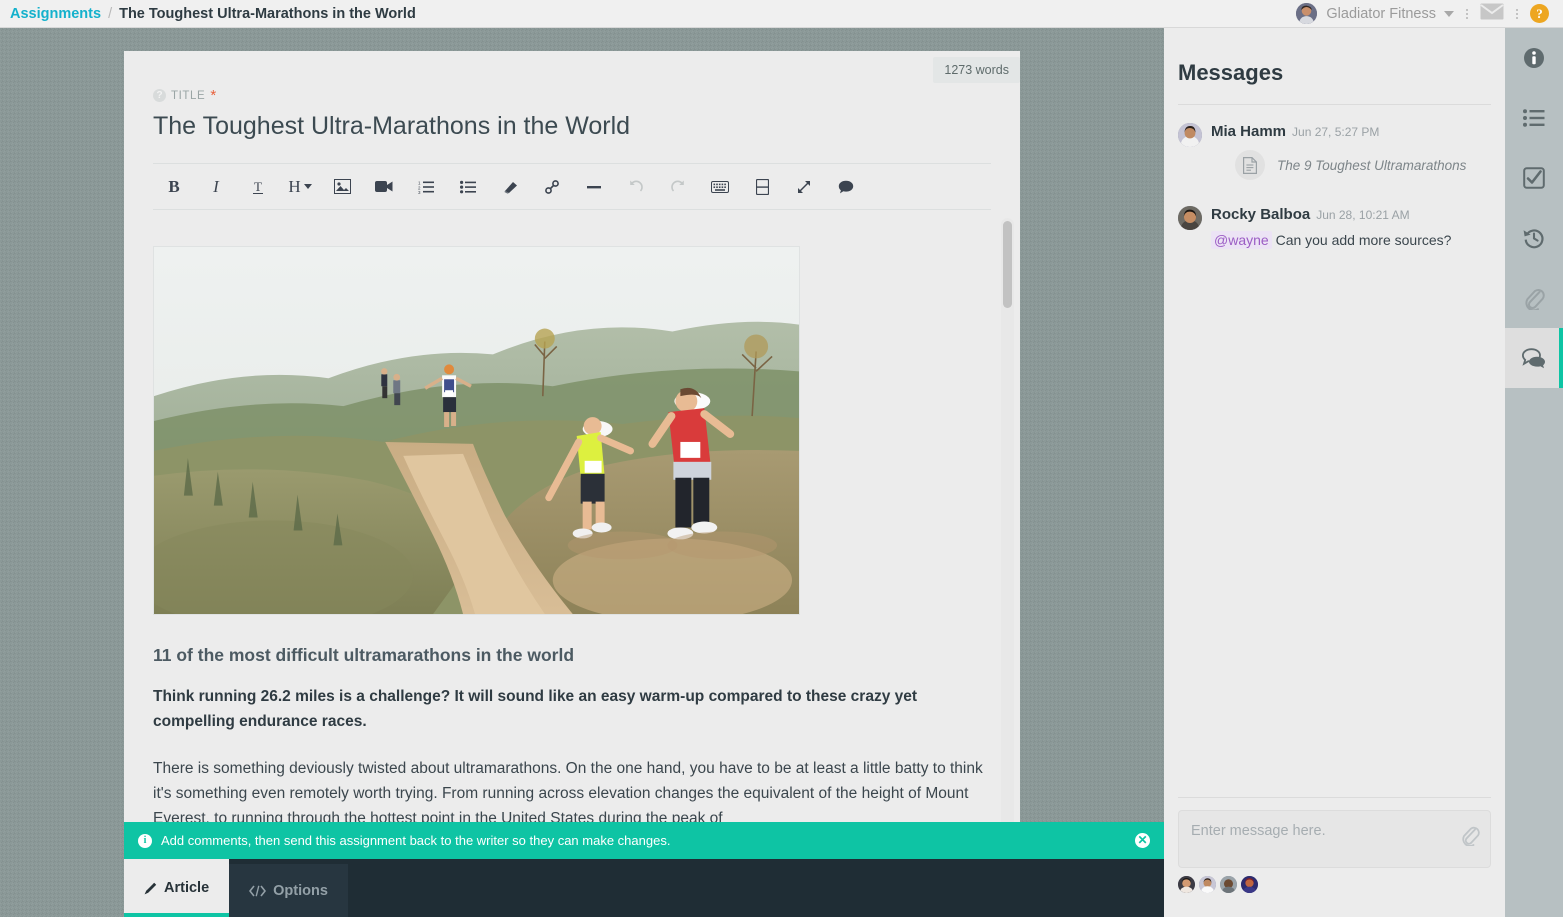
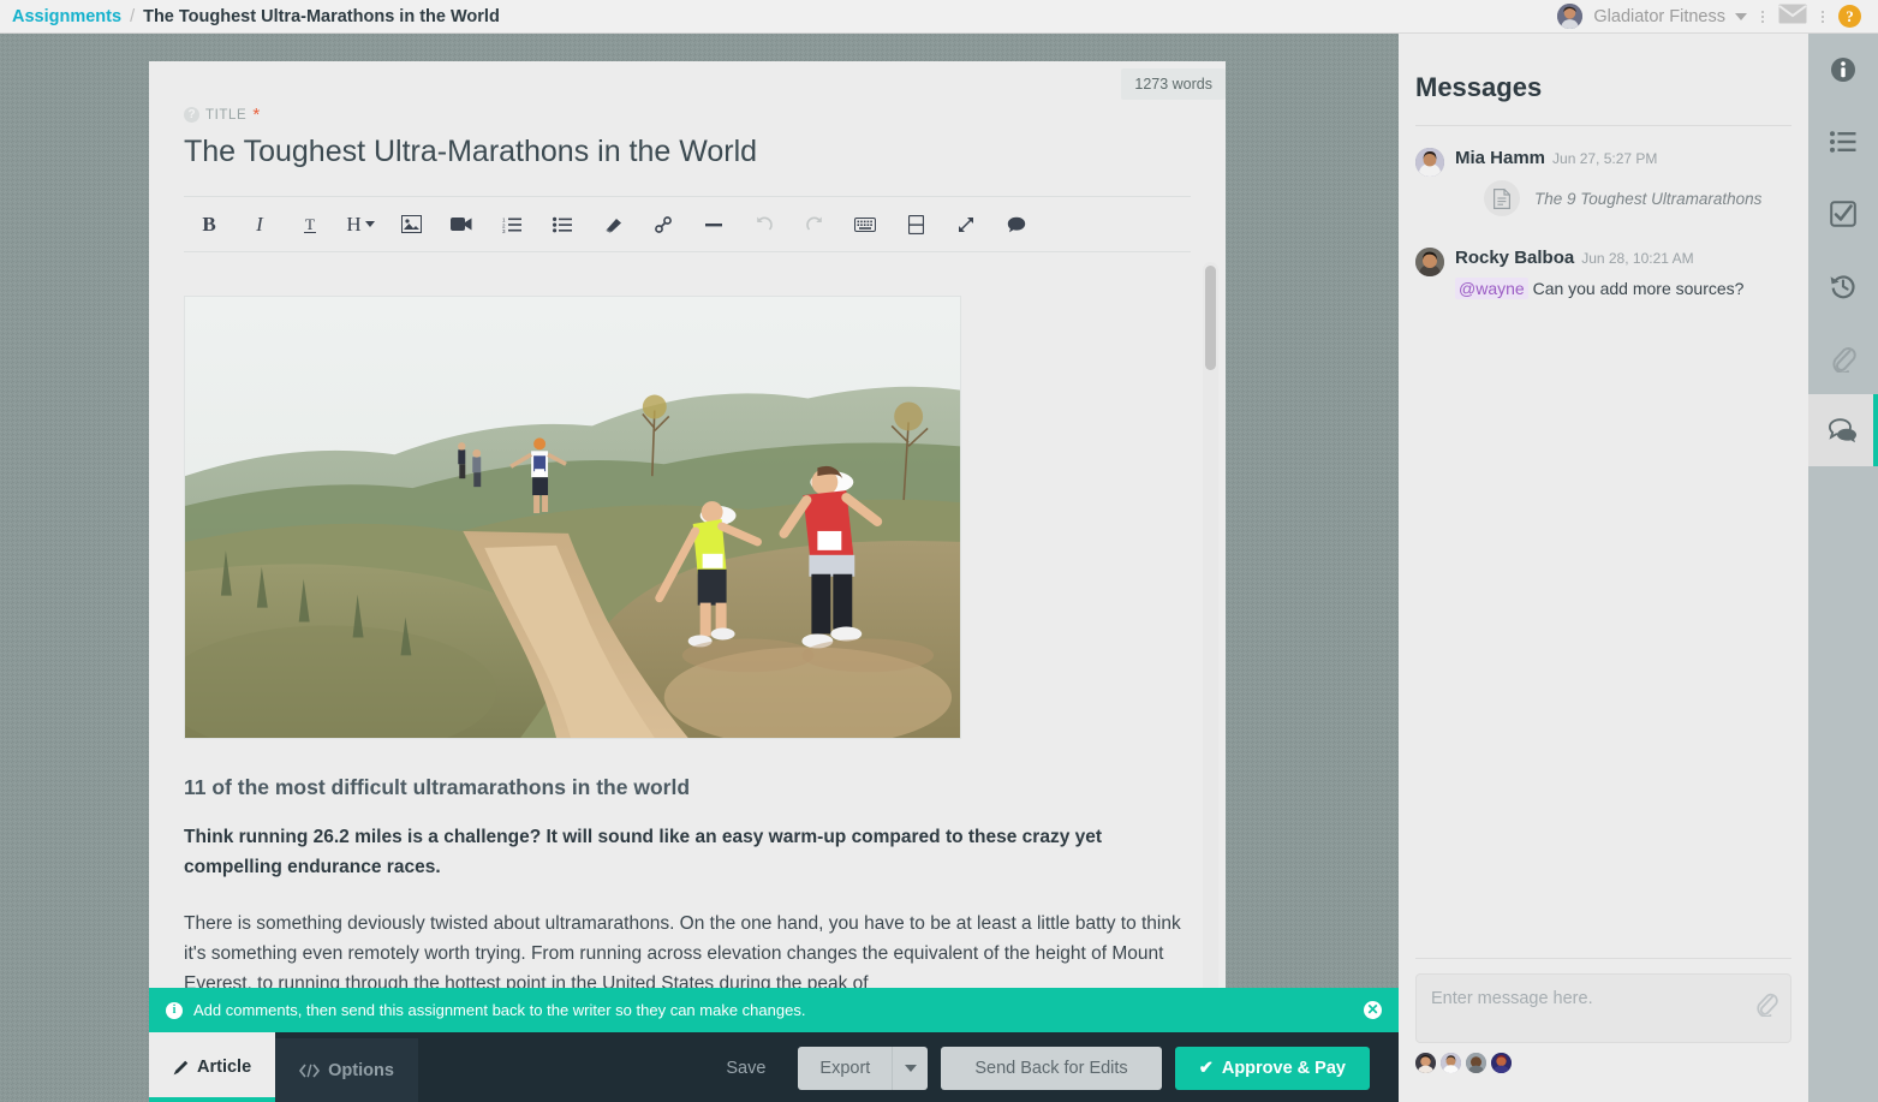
  Assignments
  /
  The Toughest Ultra-Marathons in the World
  Gladiator Fitness
  ?
  1273 words
  ?
  TITLE
  *
  The Toughest Ultra-Marathons in the World
  B
  I
  T
  H
  11 of the most difficult ultramarathons in the world
  Think running 26.2 miles is a challenge? It will sound like an easy warm-up compared to these crazy yet compelling endurance races.
  There is something deviously twisted about ultramarathons. On the one hand, you have to be at least a little batty to think it's something even remotely worth trying. From running across elevation changes the equivalent of the height of Mount Everest, to running through the hottest point in the United States during the peak of
  i
  Add comments, then send this assignment back to the writer so they can make changes.
  ✕
  Article
  Options
+ Save
+ Export
+ Send Back for Edits
+ ✔
+ Approve & Pay
  Messages
  Mia Hamm
  Jun 27, 5:27 PM
  The 9 Toughest Ultramarathons
  Rocky Balboa
  Jun 28, 10:21 AM
  @wayne Can you add more sources?
  Enter message here.
